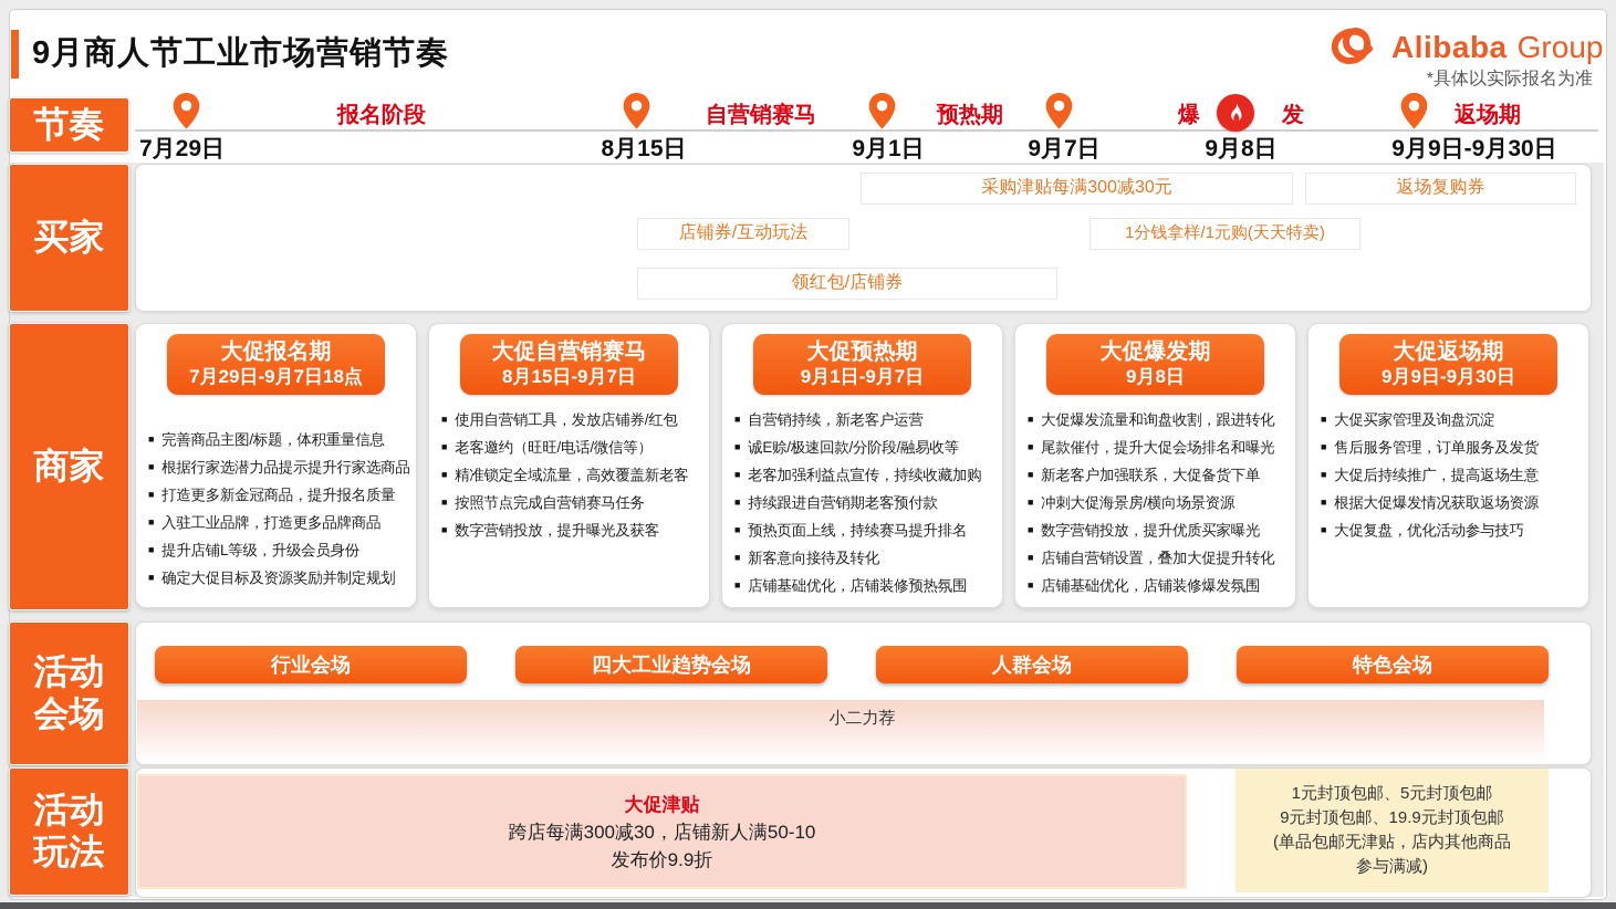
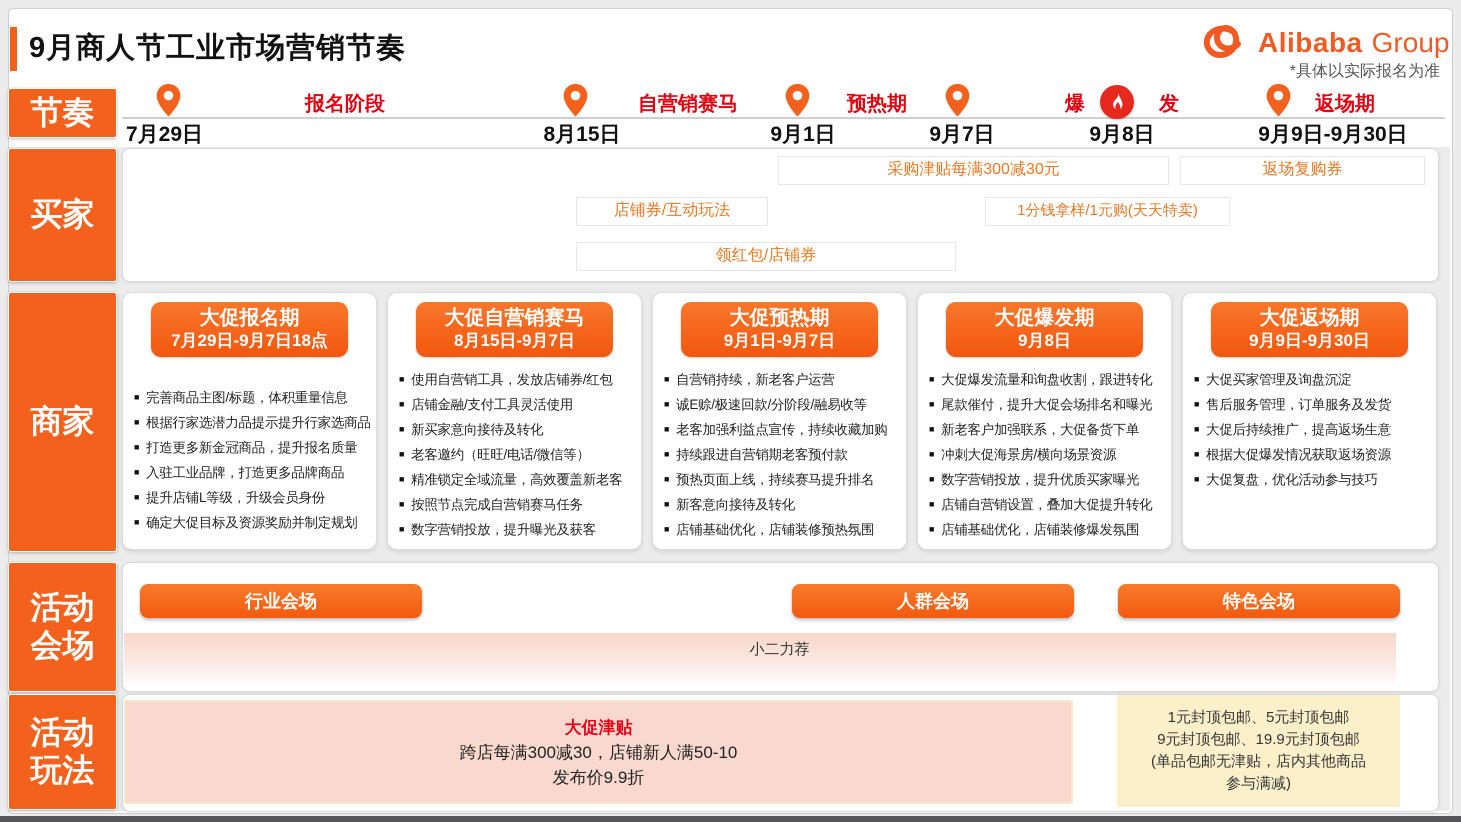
  9月商人节工业市场营销节奏
  Alibaba
  Group
  *具体以实际报名为准
  节奏
  买家
  商家
  活动会场
  活动玩法
  报名阶段
  自营销赛马
  预热期
  爆
  发
  返场期
  7月29日
  8月15日
  9月1日
  9月7日
  9月8日
  9月9日-9月30日
  采购津贴每满300减30元
  返场复购券
  店铺券/互动玩法
  1分钱拿样/1元购(天天特卖)
  领红包/店铺券
  大促报名期
  7月29日-9月7日18点
  完善商品主图/标题，体积重量信息
  根据行家选潜力品提示提升行家选商品
  打造更多新金冠商品，提升报名质量
  入驻工业品牌，打造更多品牌商品
  提升店铺L等级，升级会员身份
  确定大促目标及资源奖励并制定规划
  大促自营销赛马
  8月15日-9月7日
  使用自营销工具，发放店铺券/红包
+ 店铺金融/支付工具灵活使用
+ 新买家意向接待及转化
  老客邀约（旺旺/电话/微信等）
  精准锁定全域流量，高效覆盖新老客
  按照节点完成自营销赛马任务
  数字营销投放，提升曝光及获客
  大促预热期
  9月1日-9月7日
  自营销持续，新老客户运营
  诚E赊/极速回款/分阶段/融易收等
  老客加强利益点宣传，持续收藏加购
  持续跟进自营销期老客预付款
  预热页面上线，持续赛马提升排名
  新客意向接待及转化
  店铺基础优化，店铺装修预热氛围
  大促爆发期
  9月8日
  大促爆发流量和询盘收割，跟进转化
  尾款催付，提升大促会场排名和曝光
  新老客户加强联系，大促备货下单
  冲刺大促海景房/横向场景资源
  数字营销投放，提升优质买家曝光
  店铺自营销设置，叠加大促提升转化
  店铺基础优化，店铺装修爆发氛围
  大促返场期
  9月9日-9月30日
  大促买家管理及询盘沉淀
  售后服务管理，订单服务及发货
  大促后持续推广，提高返场生意
  根据大促爆发情况获取返场资源
  大促复盘，优化活动参与技巧
  行业会场
- 四大工业趋势会场
  人群会场
  特色会场
  小二力荐
  大促津贴
  跨店每满300减30，店铺新人满50-10
  发布价9.9折
  1元封顶包邮、5元封顶包邮
  9元封顶包邮、19.9元封顶包邮
  (单品包邮无津贴，店内其他商品
  参与满减)
